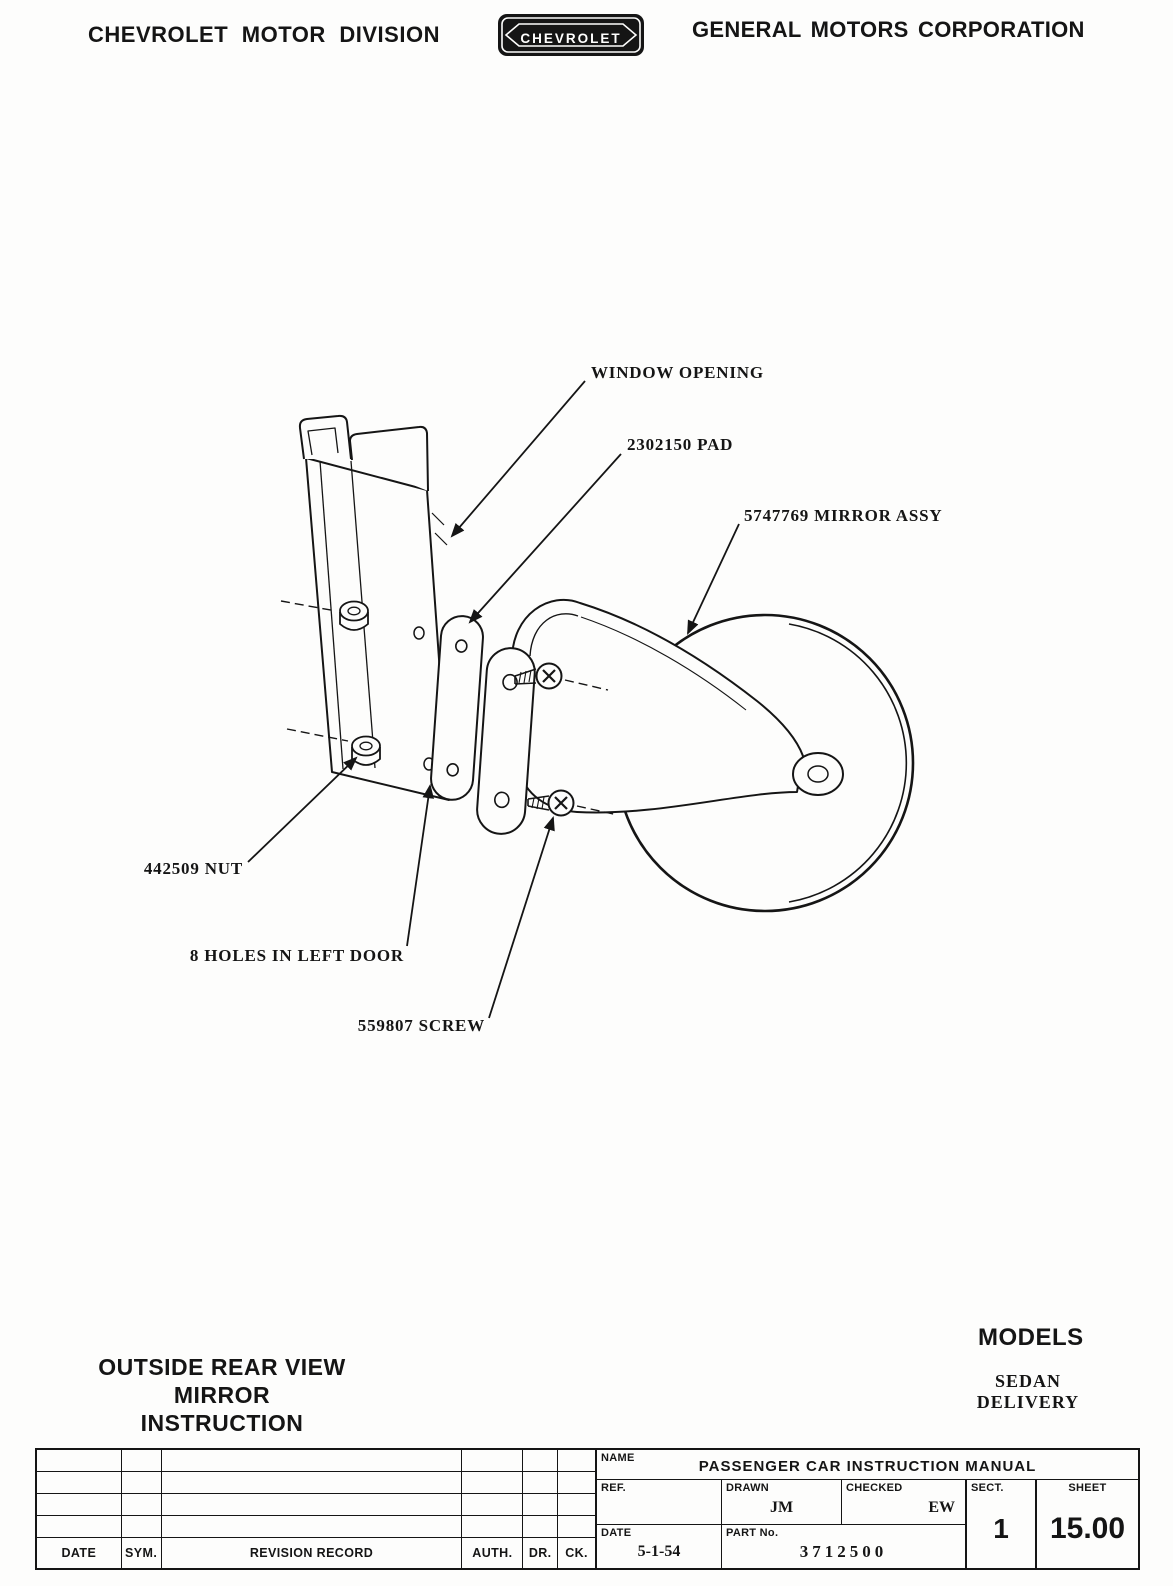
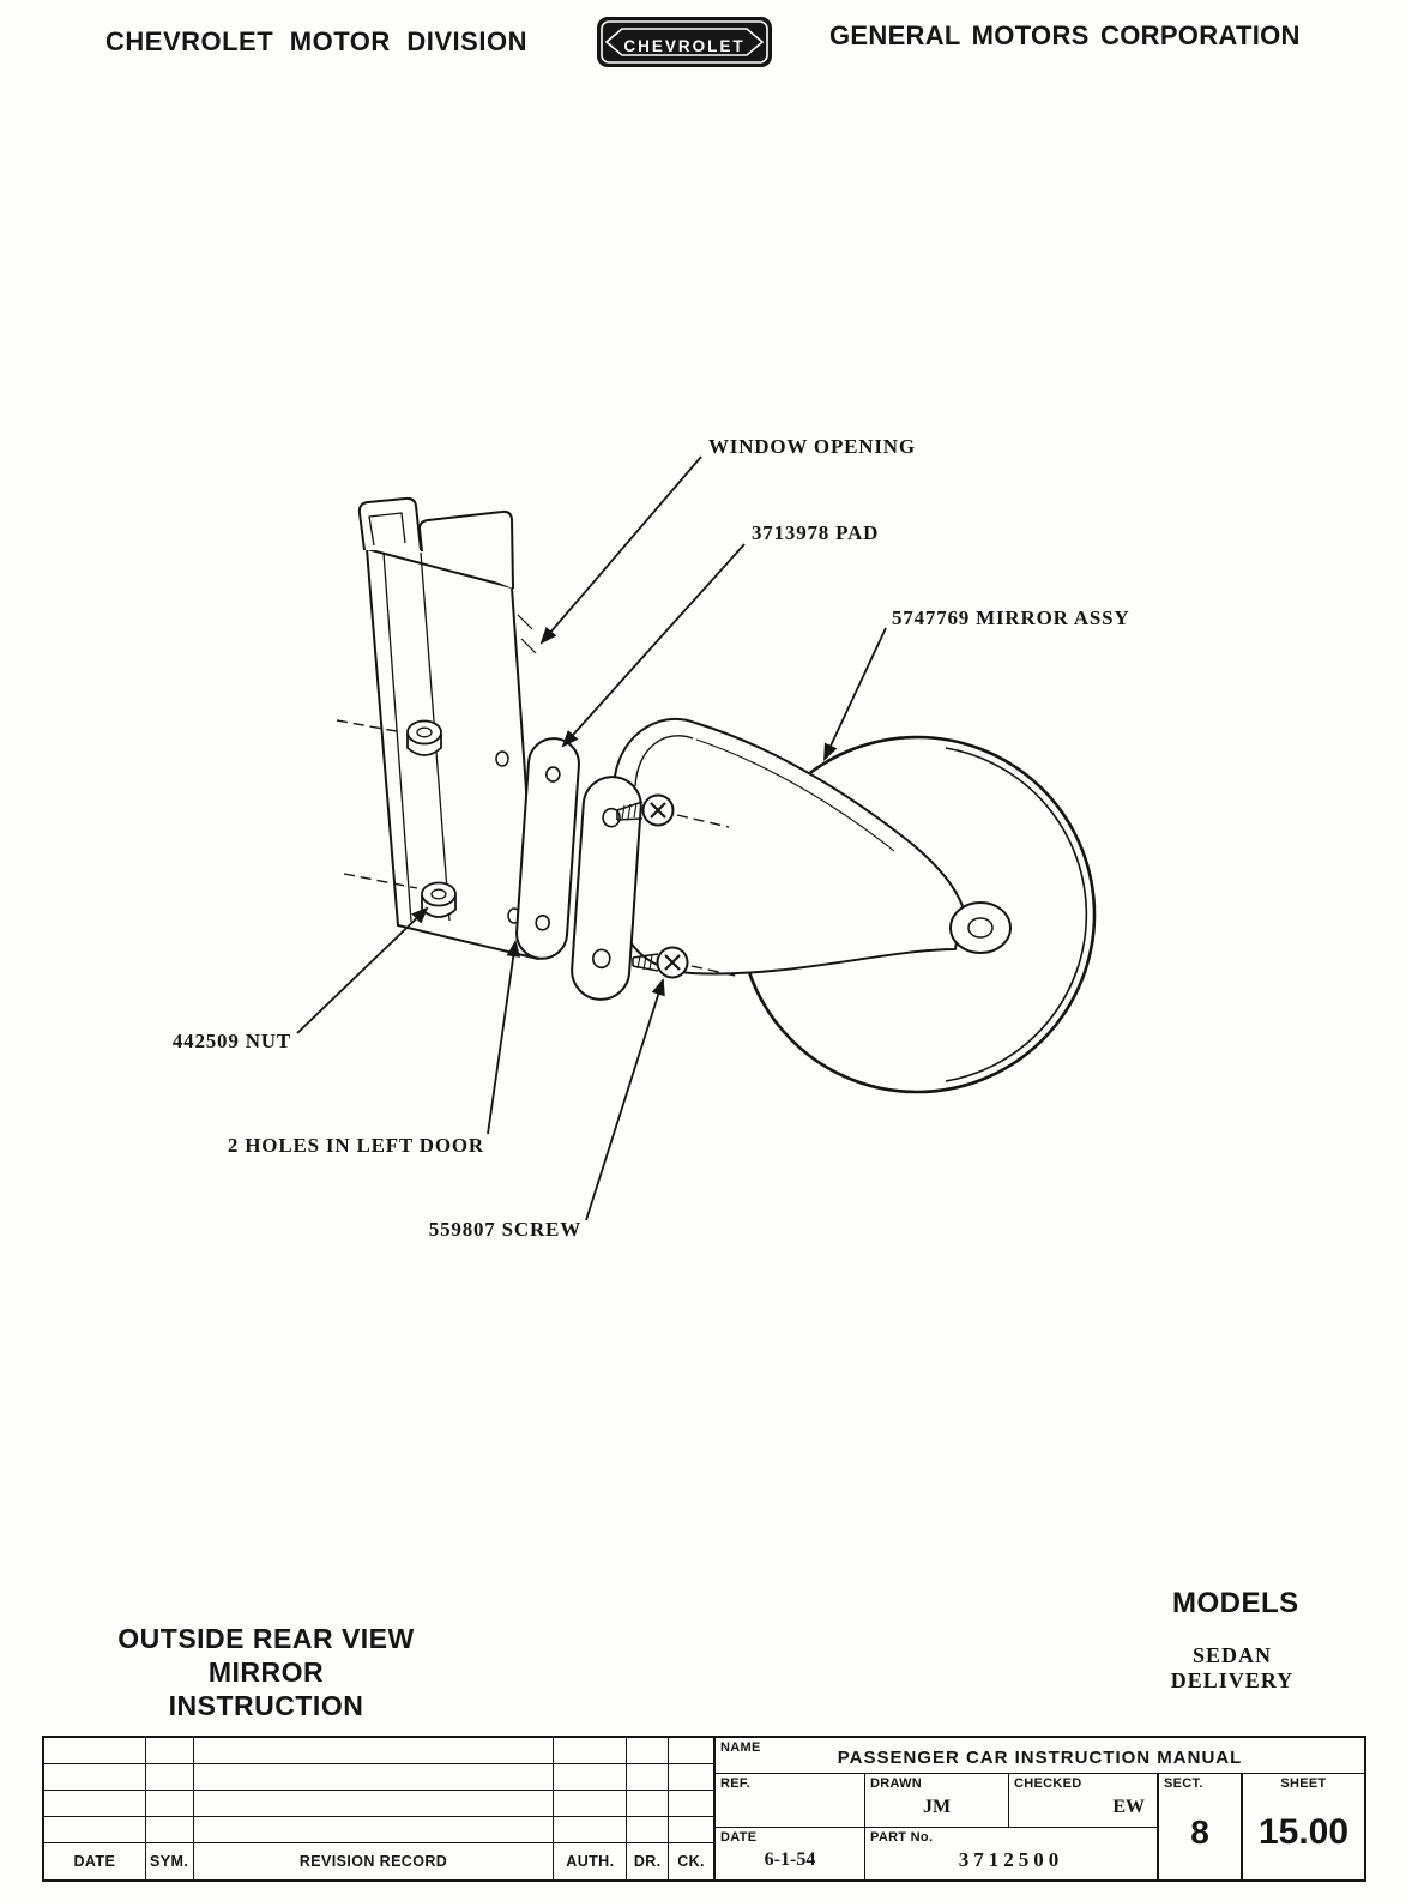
  CHEVROLET MOTOR DIVISION
  CHEVROLET
  GENERAL MOTORS CORPORATION
  WINDOW OPENING
- 2302150 PAD
+ 3713978 PAD
  5747769 MIRROR ASSY
  442509 NUT
- 8 HOLES IN LEFT DOOR
+ 2 HOLES IN LEFT DOOR
  559807 SCREW
  OUTSIDE REAR VIEW MIRROR
  INSTRUCTION
  MODELS
  SEDAN DELIVERY
  DATE
  SYM.
  REVISION RECORD
  AUTH.
  DR.
  CK.
  NAME
  PASSENGER CAR INSTRUCTION MANUAL
  REF.
  DRAWN
  JM
  CHECKED
  EW
  DATE
- 5-1-54
+ 6-1-54
  PART No.
  3712500
  SECT.
- 1
+ 8
  SHEET
  15.00
